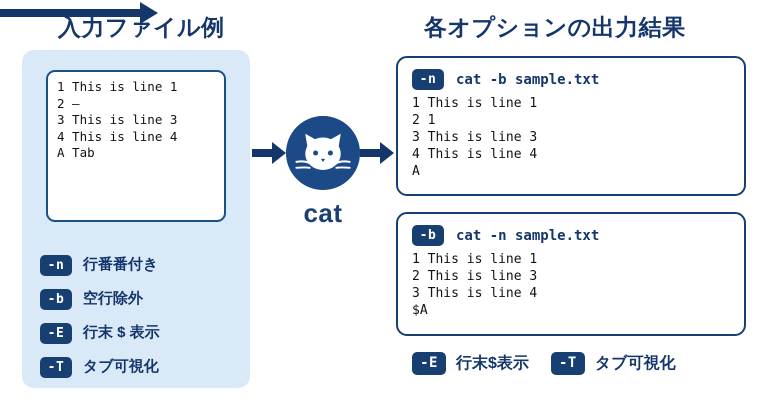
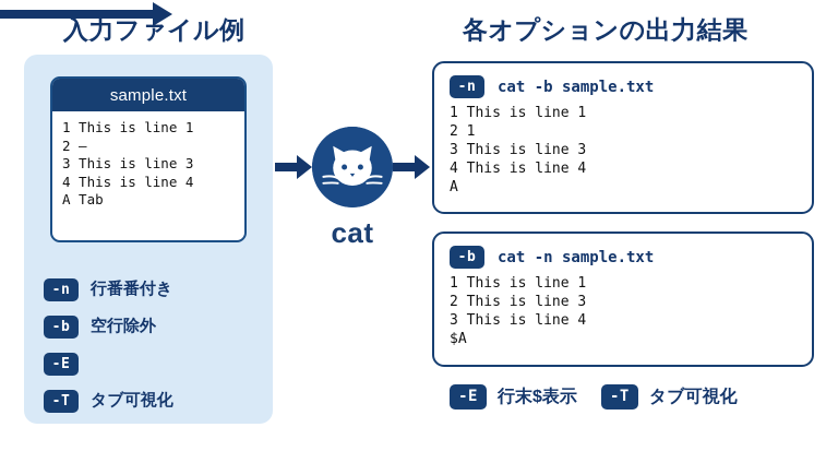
  入力ファイル例
  各オプションの出力結果
+ sample.txt
  1 This is line 1
  2 —
  3 This is line 3
  4 This is line 4
  A Tab
  -n
  行番番付き
  -b
  空行除外
  -E
- 行末 $ 表示
  -T
  タブ可視化
  cat
  -n
  cat -b sample.txt
  1 This is line 1
  2 1
  3 This is line 3
  4 This is line 4
  A
  -b
  cat -n sample.txt
  1 This is line 1
  2 This is line 3
  3 This is line 4
  $A
  -E
  行末$表示
  -T
  タブ可視化
